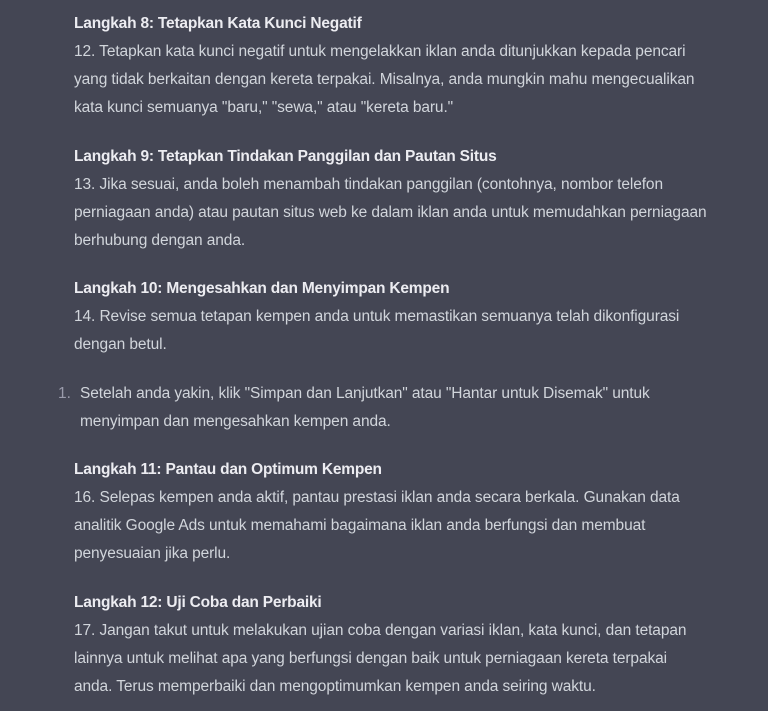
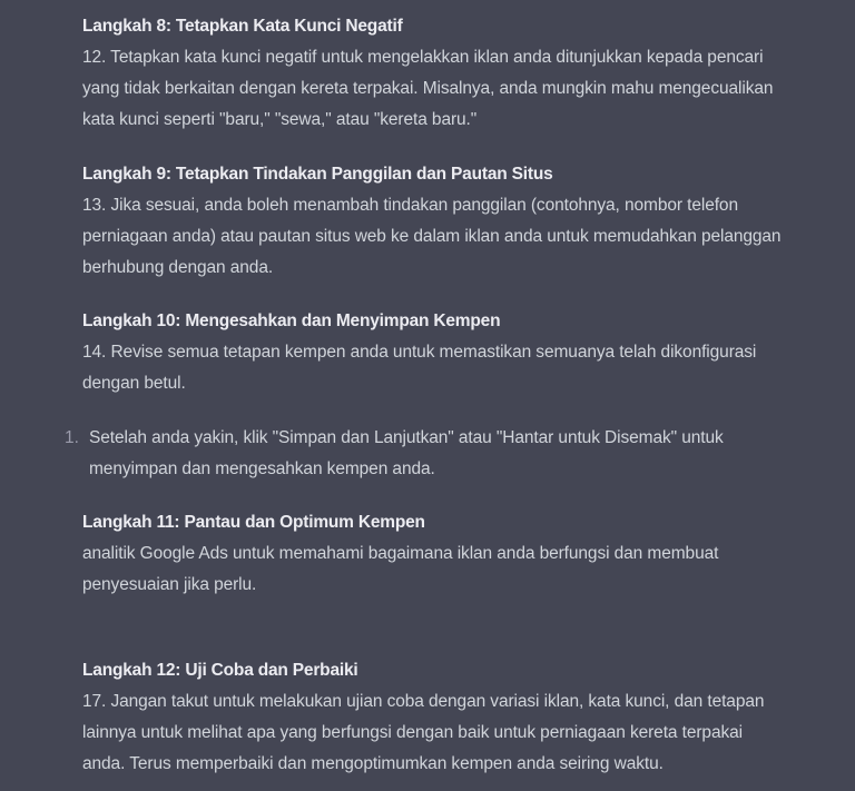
  Langkah 8: Tetapkan Kata Kunci Negatif
  12. Tetapkan kata kunci negatif untuk mengelakkan iklan anda ditunjukkan kepada pencari
  yang tidak berkaitan dengan kereta terpakai. Misalnya, anda mungkin mahu mengecualikan
- kata kunci semuanya "baru," "sewa," atau "kereta baru."
+ kata kunci seperti "baru," "sewa," atau "kereta baru."
  Langkah 9: Tetapkan Tindakan Panggilan dan Pautan Situs
  13. Jika sesuai, anda boleh menambah tindakan panggilan (contohnya, nombor telefon
- perniagaan anda) atau pautan situs web ke dalam iklan anda untuk memudahkan perniagaan
+ perniagaan anda) atau pautan situs web ke dalam iklan anda untuk memudahkan pelanggan
  berhubung dengan anda.
  Langkah 10: Mengesahkan dan Menyimpan Kempen
  14. Revise semua tetapan kempen anda untuk memastikan semuanya telah dikonfigurasi
  dengan betul.
  1.
  Setelah anda yakin, klik "Simpan dan Lanjutkan" atau "Hantar untuk Disemak" untuk
  menyimpan dan mengesahkan kempen anda.
  Langkah 11: Pantau dan Optimum Kempen
- 16. Selepas kempen anda aktif, pantau prestasi iklan anda secara berkala. Gunakan data
  analitik Google Ads untuk memahami bagaimana iklan anda berfungsi dan membuat
  penyesuaian jika perlu.
  Langkah 12: Uji Coba dan Perbaiki
  17. Jangan takut untuk melakukan ujian coba dengan variasi iklan, kata kunci, dan tetapan
  lainnya untuk melihat apa yang berfungsi dengan baik untuk perniagaan kereta terpakai
  anda. Terus memperbaiki dan mengoptimumkan kempen anda seiring waktu.
